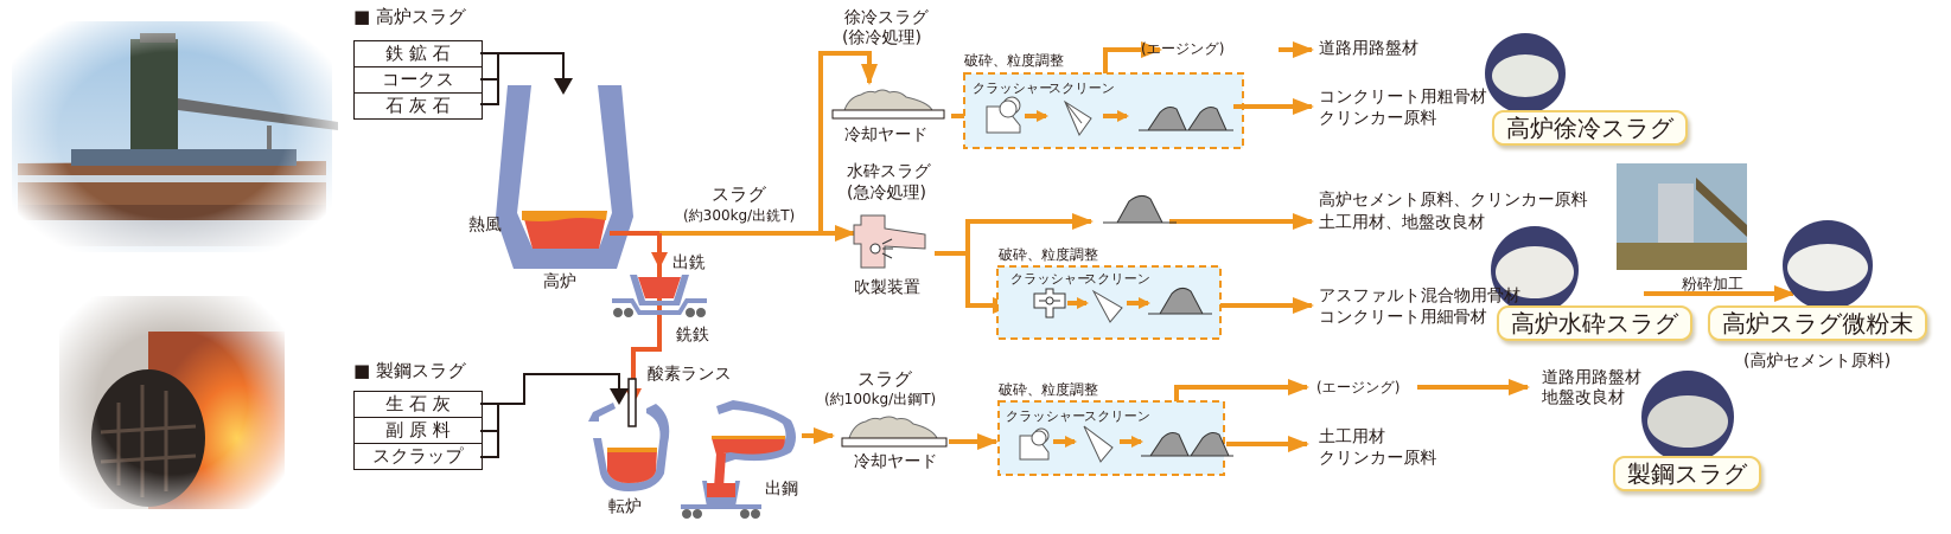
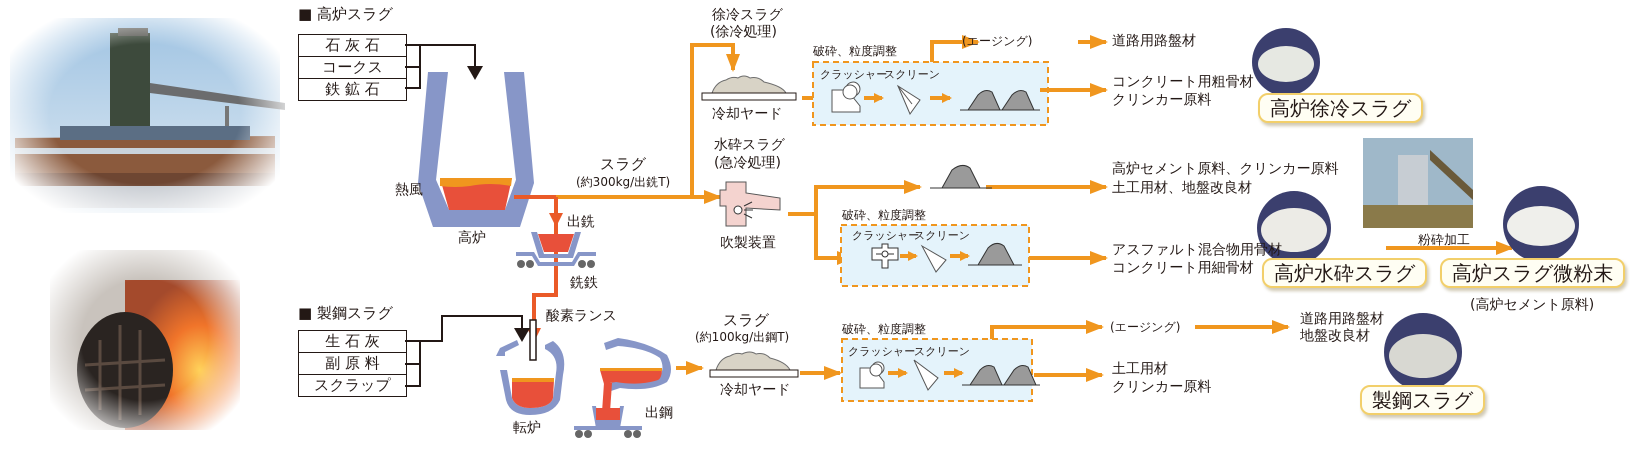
  ■ 高炉スラグ
- 鉄 鉱 石
+ 石 灰 石
  コークス
- 石 灰 石
+ 鉄 鉱 石
  熱風
  高炉
  スラグ
  (約300kg/出銑T)
  出銑
  銑鉄
  徐冷スラグ
  (徐冷処理)
  冷却ヤード
  破砕、粒度調整
  クラッシャー
  スクリーン
  (エージング)
  道路用路盤材
  コンクリート用粗骨材
  クリンカー原料
  高炉徐冷スラグ
  水砕スラグ
  (急冷処理)
  吹製装置
  破砕、粒度調整
  クラッシャー
  スクリーン
  高炉セメント原料、クリンカー原料
  土工用材、地盤改良材
  アスファルト混合物用骨材
  コンクリート用細骨材
  高炉水砕スラグ
  粉砕加工
  高炉スラグ微粉末
  (高炉セメント原料)
  ■ 製鋼スラグ
  生 石 灰
  副 原 料
  スクラップ
  酸素ランス
  転炉
  出鋼
  スラグ
  (約100kg/出鋼T)
  冷却ヤード
  破砕、粒度調整
  クラッシャー
  スクリーン
  (エージング)
  道路用路盤材
  地盤改良材
  土工用材
  クリンカー原料
  製鋼スラグ
